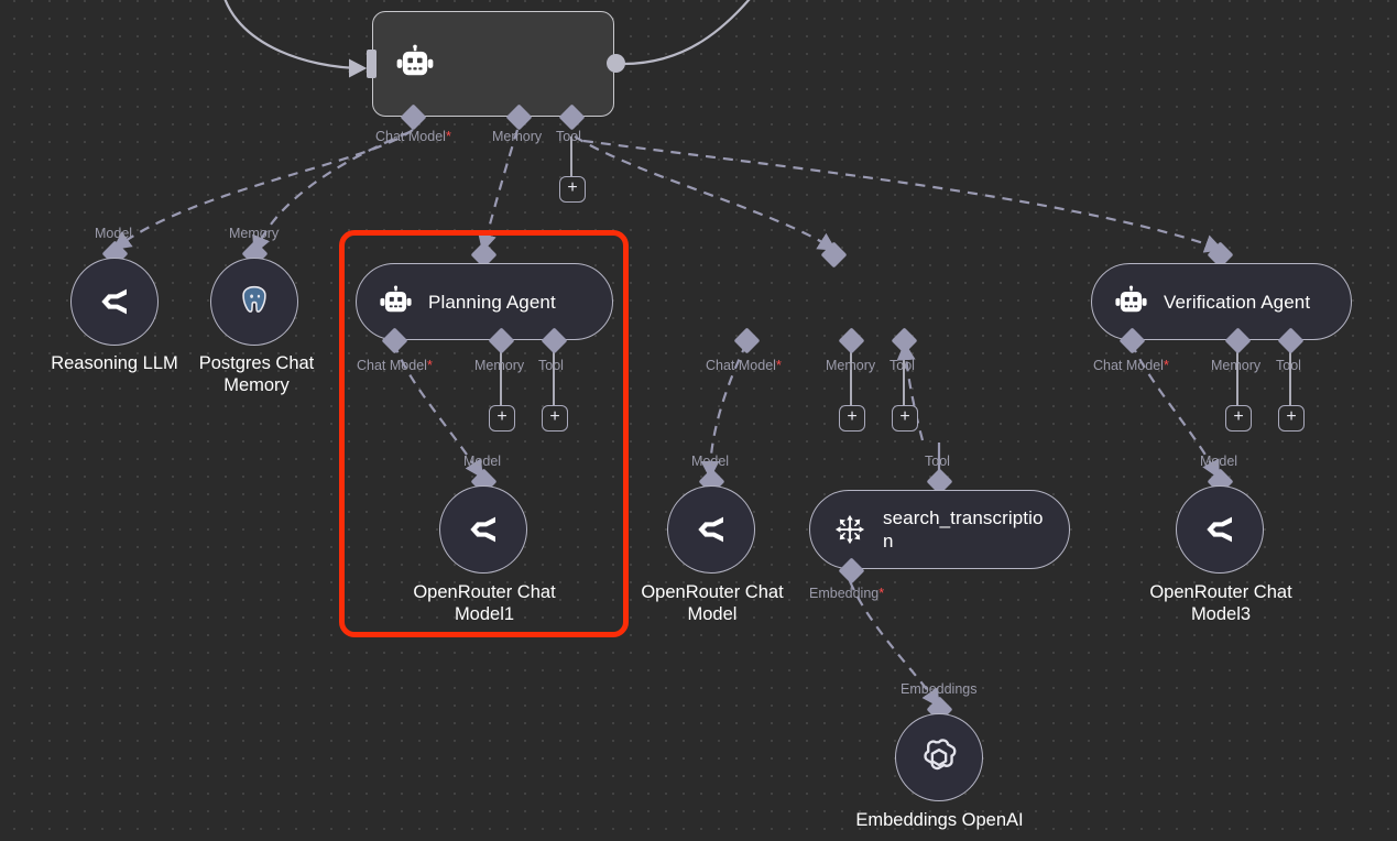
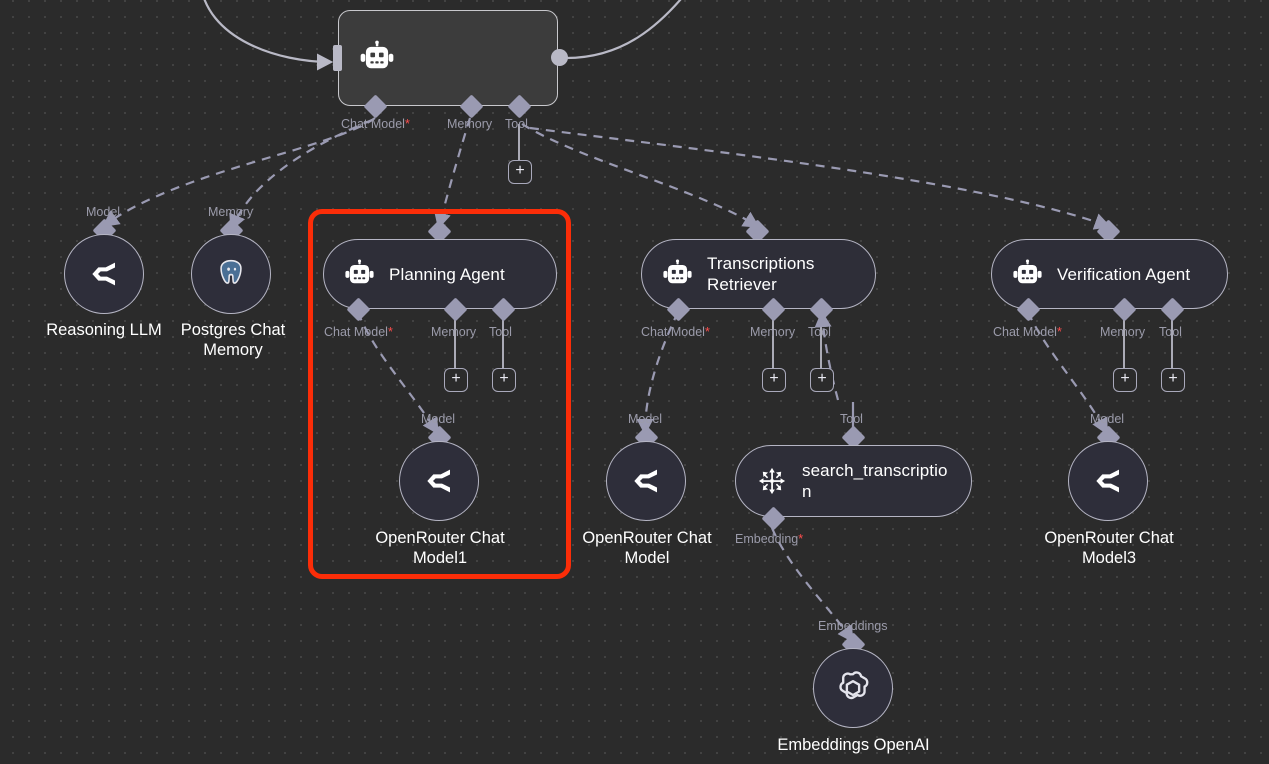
  Chat Model*
  Memory
  Tool
  +
  Model
  Reasoning LLM
  Memory
  Postgres Chat
  Memory
  Planning Agent
  Chat Model*
  Memory
  Tool
  +
  +
  Model
  OpenRouter Chat
  Model1
+ Transcriptions Retriever
  Chat Model*
  Memory
  Tool
  +
  +
  Model
  OpenRouter Chat
  Model
  Tool
  search_transcription
  Embedding*
  Verification Agent
  Chat Model*
  Memory
  Tool
  +
  +
  Model
  OpenRouter Chat
  Model3
  Embeddings
  Embeddings OpenAI
